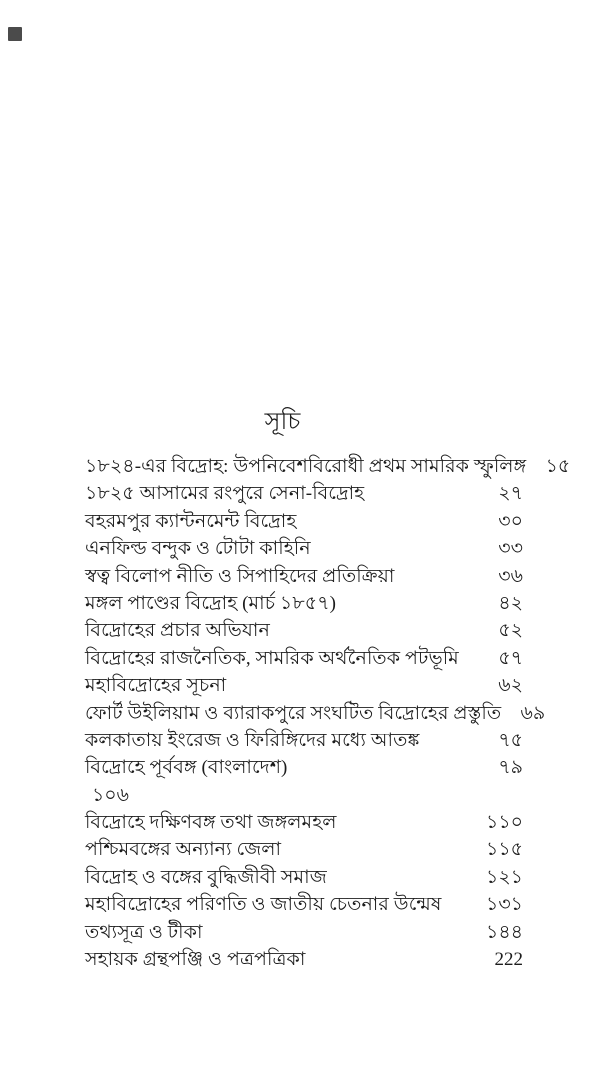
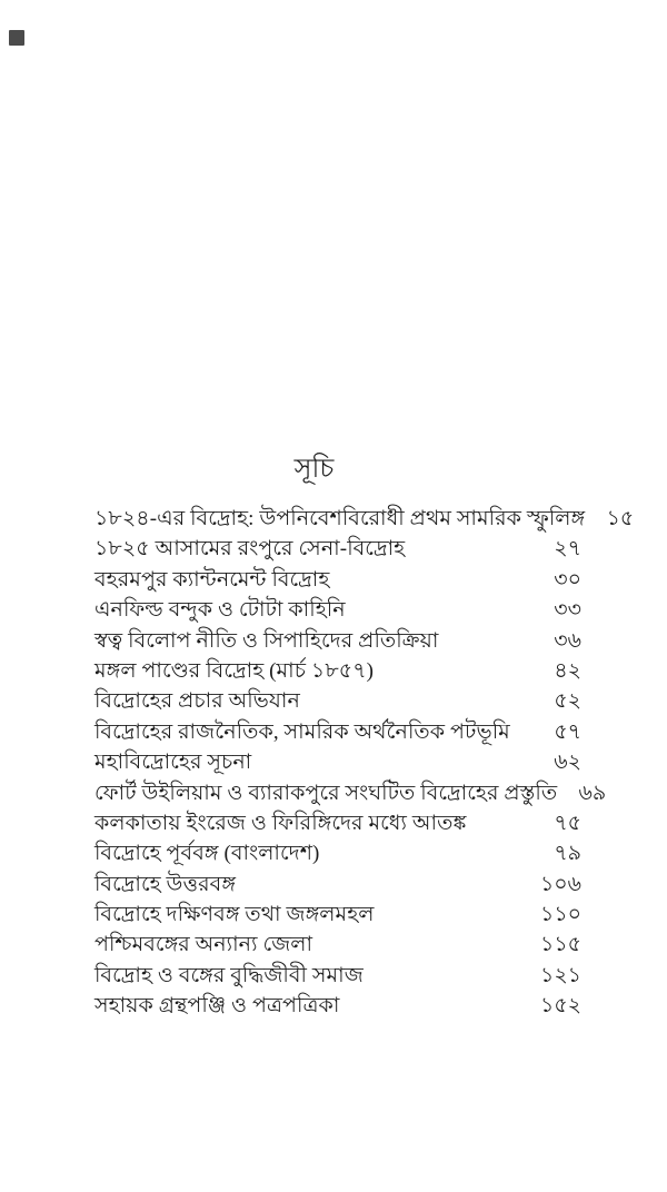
  সূচি
  ১৮২৪-এর বিদ্রোহ: উপনিবেশবিরোধী প্রথম সামরিক স্ফুলিঙ্গ
  ১৫
  ১৮২৫ আসামের রংপুরে সেনা-বিদ্রোহ
  ২৭
  বহরমপুর ক্যান্টনমেন্ট বিদ্রোহ
  ৩০
  এনফিল্ড বন্দুক ও টোটা কাহিনি
  ৩৩
  স্বত্ব বিলোপ নীতি ও সিপাহিদের প্রতিক্রিয়া
  ৩৬
  মঙ্গল পাণ্ডের বিদ্রোহ (মার্চ ১৮৫৭)
  ৪২
  বিদ্রোহের প্রচার অভিযান
  ৫২
  বিদ্রোহের রাজনৈতিক, সামরিক অর্থনৈতিক পটভূমি
  ৫৭
  মহাবিদ্রোহের সূচনা
  ৬২
  ফোর্ট উইলিয়াম ও ব্যারাকপুরে সংঘটিত বিদ্রোহের প্রস্তুতি
  ৬৯
  কলকাতায় ইংরেজ ও ফিরিঙ্গিদের মধ্যে আতঙ্ক
  ৭৫
  বিদ্রোহে পূর্ববঙ্গ (বাংলাদেশ)
  ৭৯
+ বিদ্রোহে উত্তরবঙ্গ
  ১০৬
  বিদ্রোহে দক্ষিণবঙ্গ তথা জঙ্গলমহল
  ১১০
  পশ্চিমবঙ্গের অন্যান্য জেলা
  ১১৫
  বিদ্রোহ ও বঙ্গের বুদ্ধিজীবী সমাজ
  ১২১
- মহাবিদ্রোহের পরিণতি ও জাতীয় চেতনার উন্মেষ
- ১৩১
- তথ্যসূত্র ও টীকা
- ১৪৪
  সহায়ক গ্রন্থপঞ্জি ও পত্রপত্রিকা
- 222
+ ১৫২
